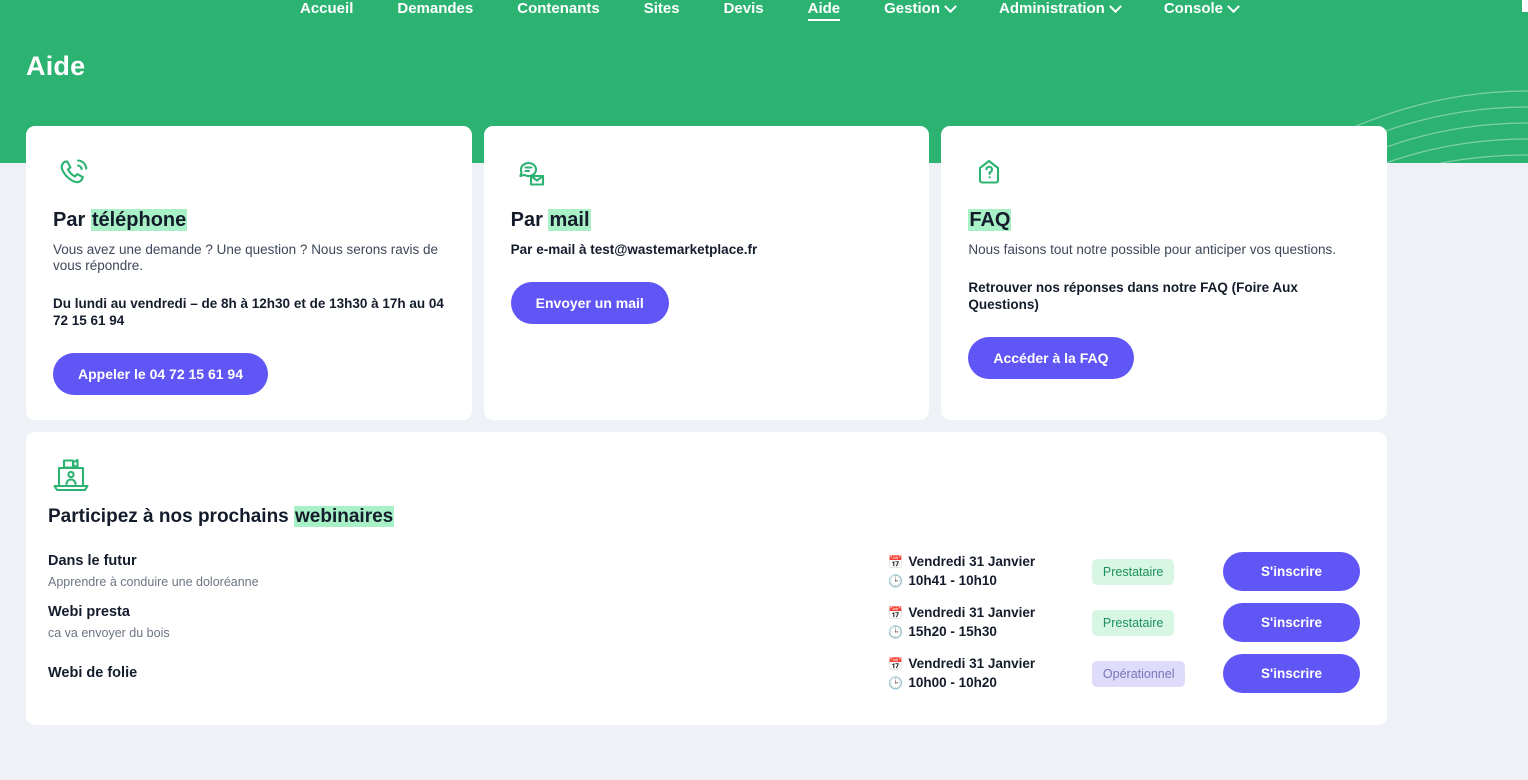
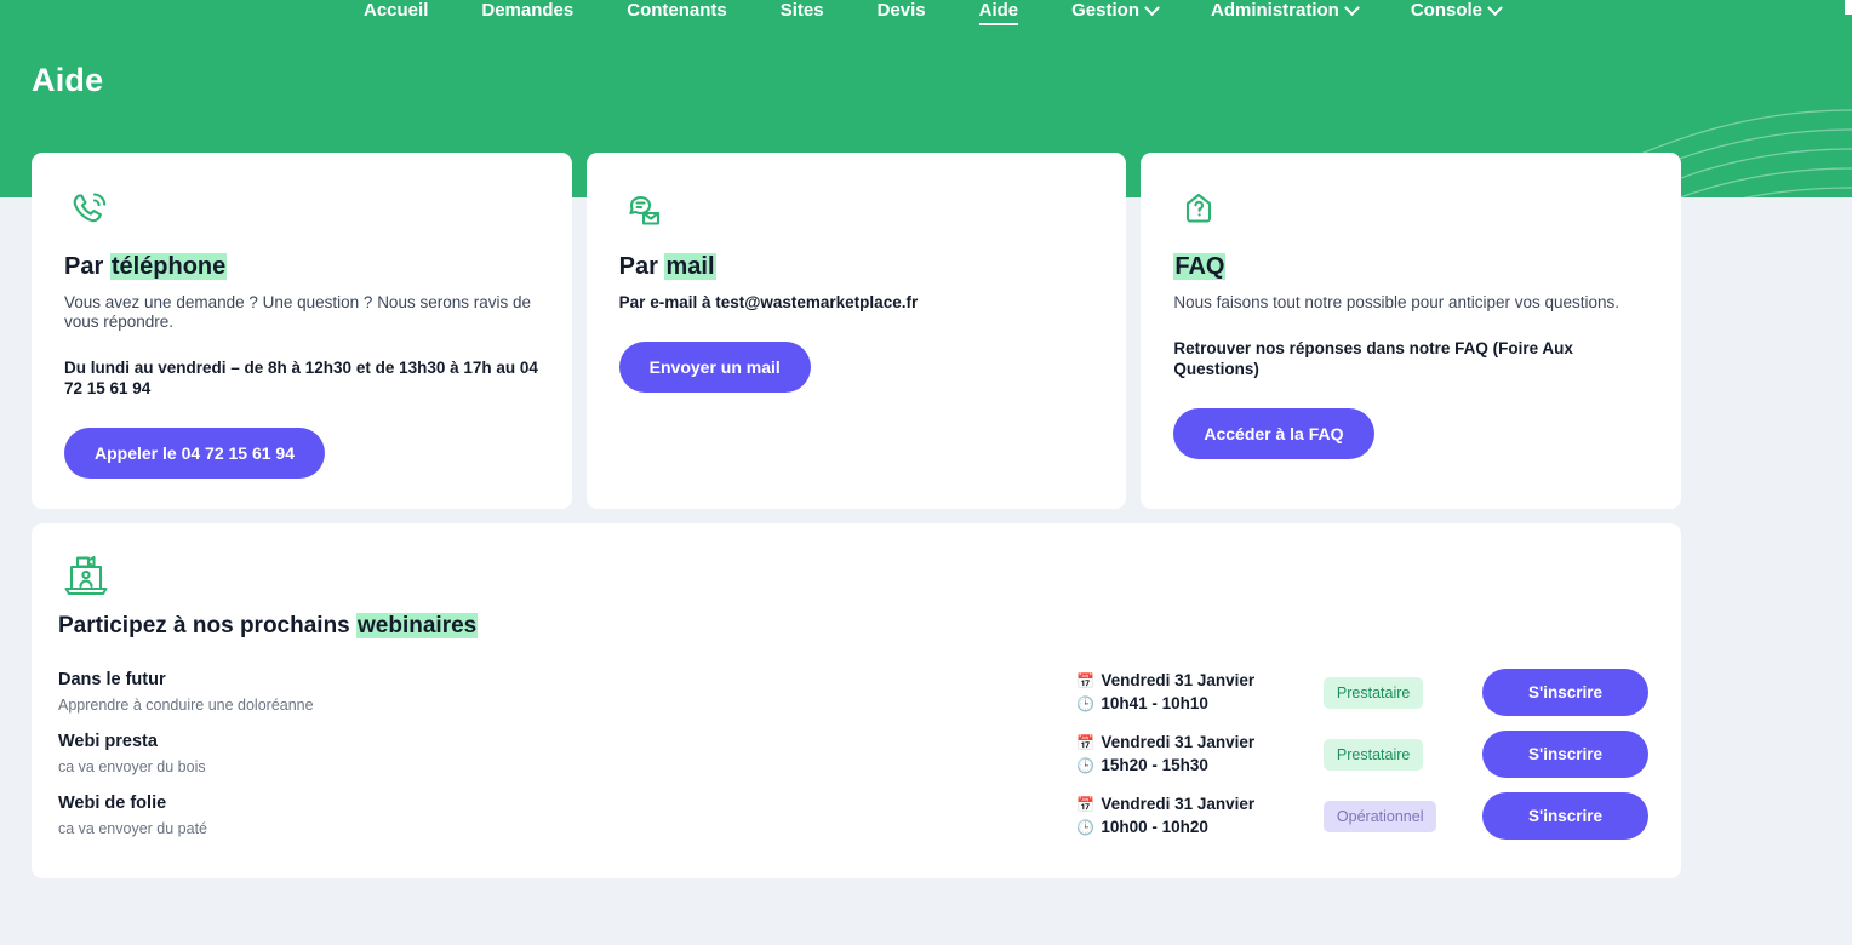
  Accueil
  Demandes
  Contenants
  Sites
  Devis
  Aide
  Gestion
  Administration
  Console
  Aide
  Par téléphone
  Vous avez une demande ? Une question ? Nous serons ravis de vous répondre.
  Du lundi au vendredi – de 8h à 12h30 et de 13h30 à 17h au 04 72 15 61 94
  Appeler le 04 72 15 61 94
  Par mail
  Par e-mail à test@wastemarketplace.fr
  Envoyer un mail
  FAQ
  Nous faisons tout notre possible pour anticiper vos questions.
  Retrouver nos réponses dans notre FAQ (Foire Aux Questions)
  Accéder à la FAQ
  Participez à nos prochains webinaires
  Dans le futur
  Apprendre à conduire une doloréanne
  📅
  Vendredi 31 Janvier
  🕒
  10h41 - 10h10
  Prestataire
  S'inscrire
  Webi presta
  ca va envoyer du bois
  📅
  Vendredi 31 Janvier
  🕒
  15h20 - 15h30
  Prestataire
  S'inscrire
  Webi de folie
+ ca va envoyer du paté
  📅
  Vendredi 31 Janvier
  🕒
  10h00 - 10h20
  Opérationnel
  S'inscrire
